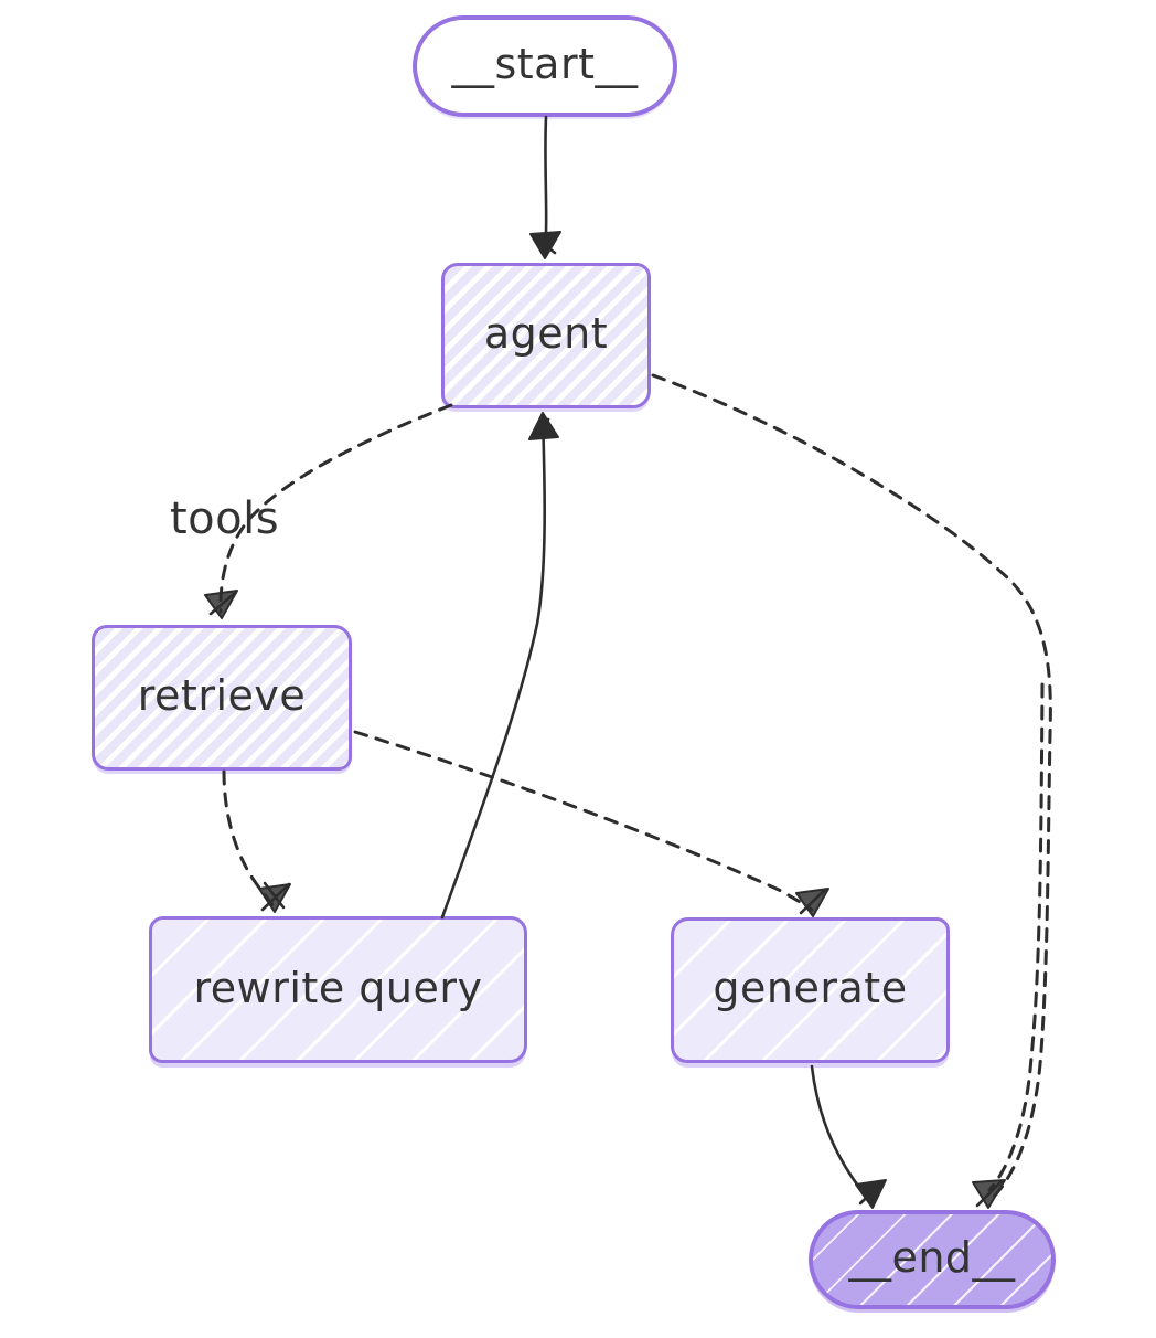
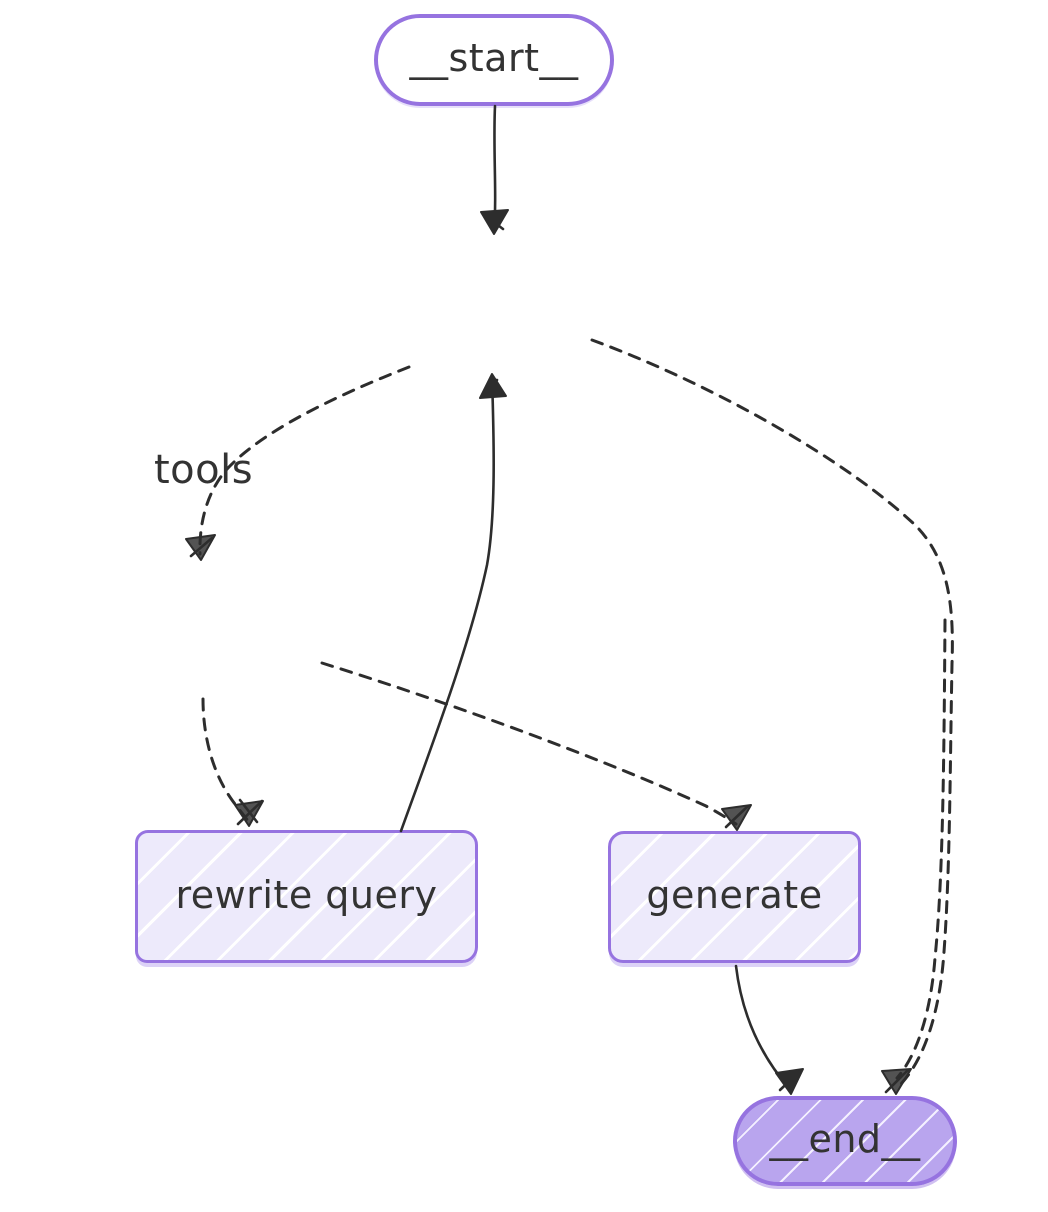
  __start__
- agent
- retrieve
  rewrite query
  generate
  __end__
  tools
